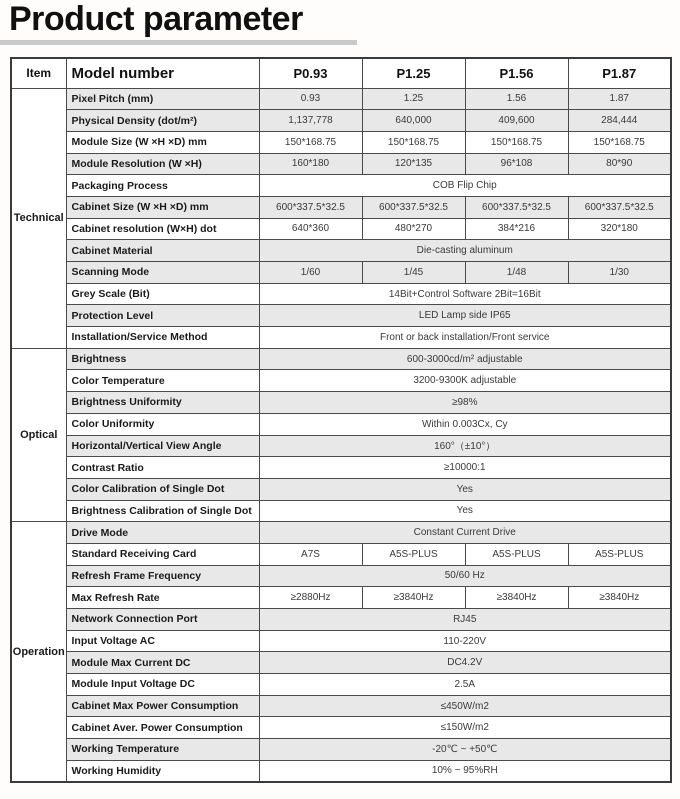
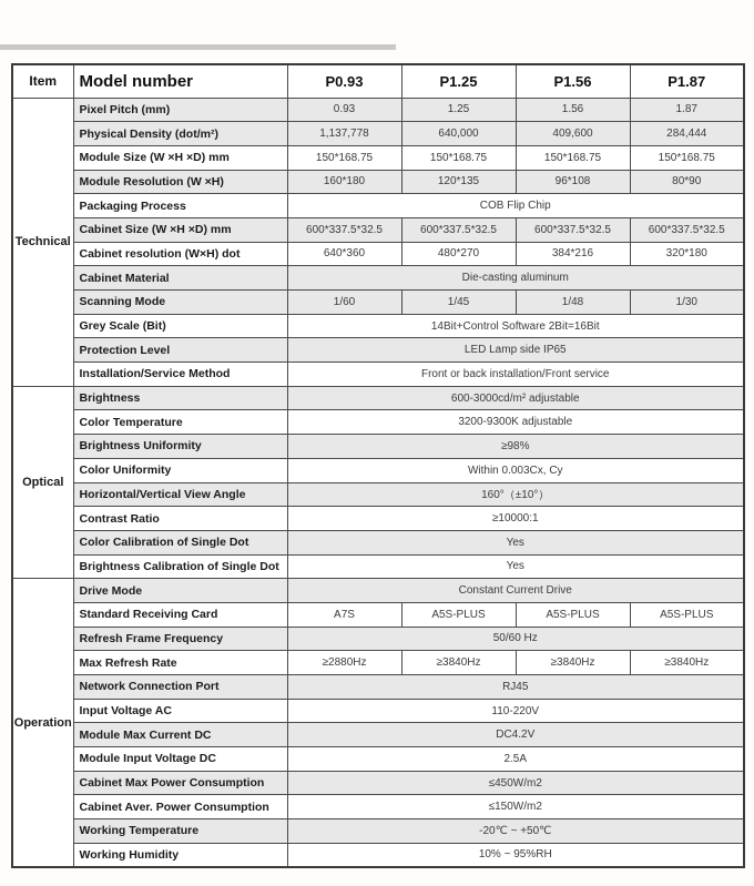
- Product parameter
  Item	Model number	P0.93	P1.25	P1.56	P1.87
  Technical	Pixel Pitch (mm)	0.93	1.25	1.56	1.87
  Physical Density (dot/m²)	1,137,778	640,000	409,600	284,444
  Module Size (W ×H ×D) mm	150*168.75	150*168.75	150*168.75	150*168.75
  Module Resolution (W ×H)	160*180	120*135	96*108	80*90
  Packaging Process	COB Flip Chip
  Cabinet Size (W ×H ×D) mm	600*337.5*32.5	600*337.5*32.5	600*337.5*32.5	600*337.5*32.5
  Cabinet resolution (W×H) dot	640*360	480*270	384*216	320*180
  Cabinet Material	Die-casting aluminum
  Scanning Mode	1/60	1/45	1/48	1/30
  Grey Scale (Bit)	14Bit+Control Software 2Bit=16Bit
  Protection Level	LED Lamp side IP65
  Installation/Service Method	Front or back installation/Front service
  Optical	Brightness	600-3000cd/m² adjustable
  Color Temperature	3200-9300K adjustable
  Brightness Uniformity	≥98%
  Color Uniformity	Within 0.003Cx, Cy
  Horizontal/Vertical View Angle	160°（±10°）
  Contrast Ratio	≥10000:1
  Color Calibration of Single Dot	Yes
  Brightness Calibration of Single Dot	Yes
  Operation	Drive Mode	Constant Current Drive
  Standard Receiving Card	A7S	A5S-PLUS	A5S-PLUS	A5S-PLUS
  Refresh Frame Frequency	50/60 Hz
  Max Refresh Rate	≥2880Hz	≥3840Hz	≥3840Hz	≥3840Hz
  Network Connection Port	RJ45
  Input Voltage AC	110-220V
  Module Max Current DC	DC4.2V
  Module Input Voltage DC	2.5A
  Cabinet Max Power Consumption	≤450W/m2
  Cabinet Aver. Power Consumption	≤150W/m2
  Working Temperature	-20℃ ~ +50℃
  Working Humidity	10% ~ 95%RH
